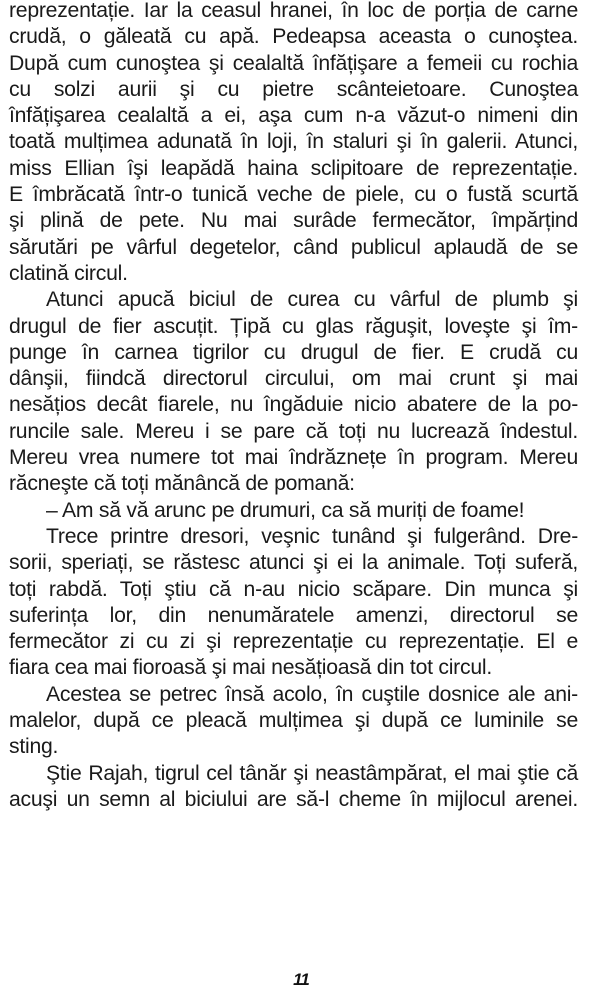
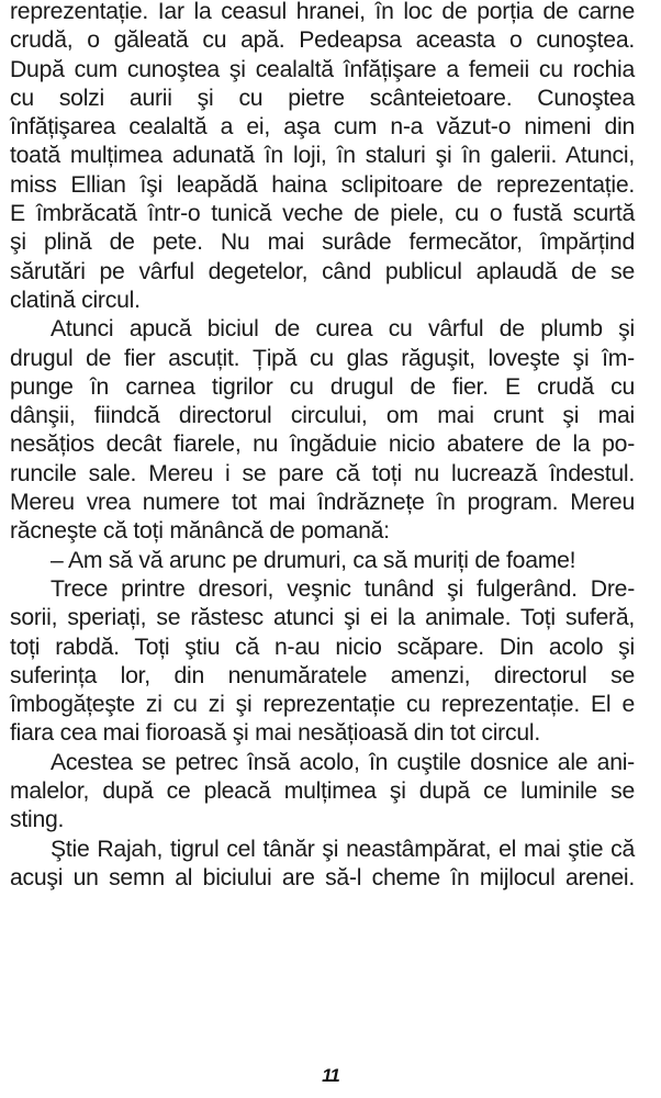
  reprezentație. Iar la ceasul hranei, în loc de porția de carne
  crudă, o găleată cu apă. Pedeapsa aceasta o cunoştea.
  După cum cunoştea şi cealaltă înfățişare a femeii cu rochia
  cu solzi aurii şi cu pietre scânteietoare. Cunoştea
  înfățişarea cealaltă a ei, aşa cum n-a văzut-o nimeni din
  toată mulțimea adunată în loji, în staluri şi în galerii. Atunci,
  miss Ellian îşi leapădă haina sclipitoare de reprezentație.
  E îmbrăcată într-o tunică veche de piele, cu o fustă scurtă
  şi plină de pete. Nu mai surâde fermecător, împărțind
  sărutări pe vârful degetelor, când publicul aplaudă de se
  clatină circul.
  Atunci apucă biciul de curea cu vârful de plumb şi
  drugul de fier ascuțit. Țipă cu glas răguşit, loveşte şi îm-
  punge în carnea tigrilor cu drugul de fier. E crudă cu
  dânşii, fiindcă directorul circului, om mai crunt şi mai
  nesățios decât fiarele, nu îngăduie nicio abatere de la po-
  runcile sale. Mereu i se pare că toți nu lucrează îndestul.
  Mereu vrea numere tot mai îndrăznețe în program. Mereu
  răcneşte că toți mănâncă de pomană:
  – Am să vă arunc pe drumuri, ca să muriți de foame!
  Trece printre dresori, veşnic tunând şi fulgerând. Dre-
  sorii, speriați, se răstesc atunci şi ei la animale. Toți suferă,
- toți rabdă. Toți ştiu că n-au nicio scăpare. Din munca şi
+ toți rabdă. Toți ştiu că n-au nicio scăpare. Din acolo şi
  suferința lor, din nenumăratele amenzi, directorul se
- fermecător zi cu zi şi reprezentație cu reprezentație. El e
+ îmbogățeşte zi cu zi şi reprezentație cu reprezentație. El e
  fiara cea mai fioroasă şi mai nesățioasă din tot circul.
  Acestea se petrec însă acolo, în cuştile dosnice ale ani-
  malelor, după ce pleacă mulțimea şi după ce luminile se
  sting.
  Ştie Rajah, tigrul cel tânăr şi neastâmpărat, el mai ştie că
  acuşi un semn al biciului are să-l cheme în mijlocul arenei.
  11
